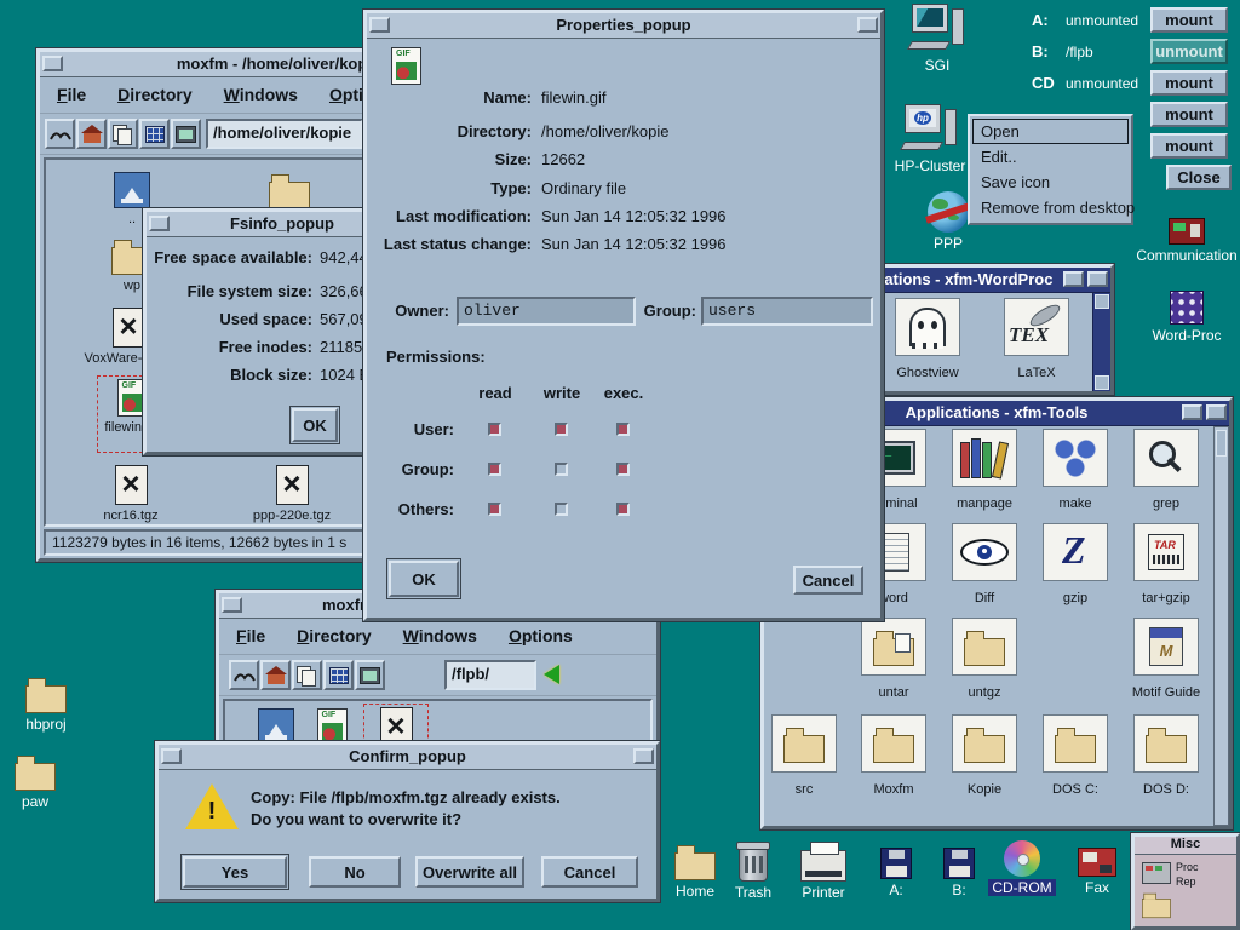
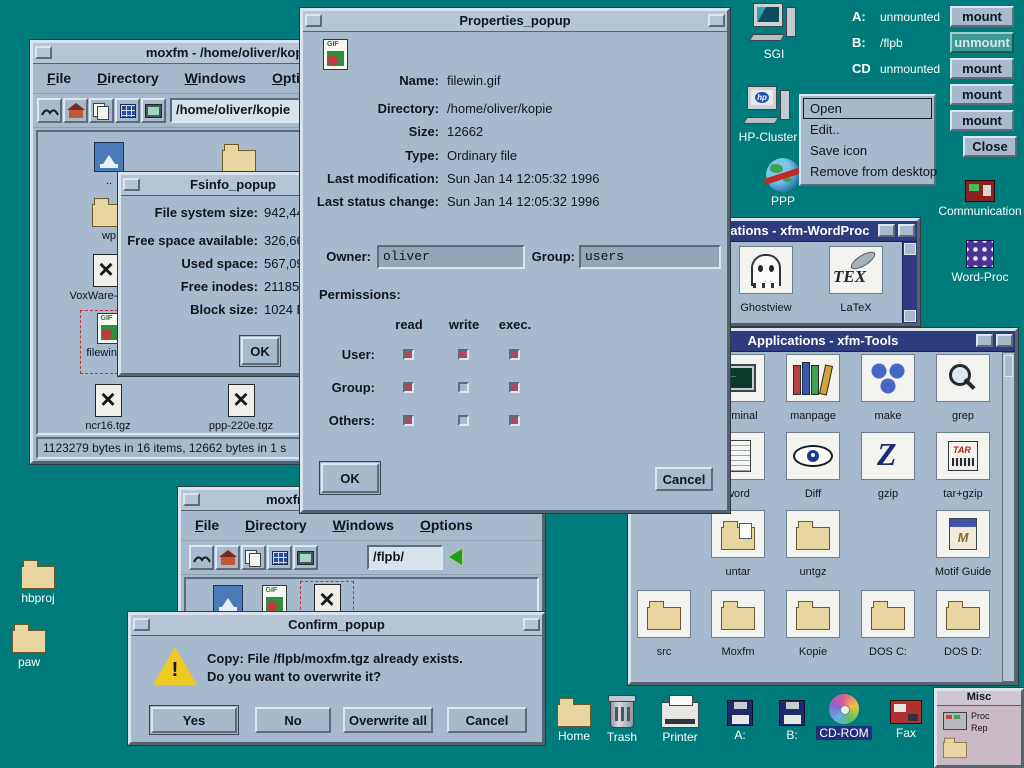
  SGI
  HP-Cluster
  PPP
  Communication
  Word-Proc
  hbproj
  paw
  Home
  Trash
  Printer
  A:
  B:
  CD-ROM
  Fax
  A:
  unmounted
  mount
  B:
  /flpb
  unmount
  CD
  unmounted
  mount
  mount
  mount
  Close
  moxfm - /home/oliver/ko
  File
  Directory
  Windows
  /home/oliver/kopie
  ..
  wp
  ncr16.tgz
  ppp-220e.tgz
  1123279 bytes in 16 items, 12662 bytes in 1 s
  Fsinfo_popup
- Free space available:
+ File system size:
  942,4
- File system size:
+ Free space available:
  326,6
  Used space:
  567,0
  Free inodes:
  21185
  Block size:
  1024
  OK
  ations - xfm-WordProc
  Ghostview
  LaTeX
  Applications - xfm-Tools
  manpage
  make
  grep
  word
  Diff
  gzip
  tar+gzip
  untar
  untgz
  Motif Guide
  src
  Moxfm
  Kopie
  DOS C:
  DOS D:
  File
  Directory
  Windows
  Options
  /flpb/
  Misc
  Proc
  Rep
  Confirm_popup
  Copy: File /flpb/moxfm.tgz already exists.
  Do you want to overwrite it?
  Yes
  No
  Overwrite all
  Cancel
  Properties_popup
  Name:
  filewin.gif
  Directory:
  /home/oliver/kopie
  Size:
  12662
  Type:
  Ordinary file
  Last modification:
  Sun Jan 14 12:05:32 1996
  Last status change:
  Sun Jan 14 12:05:32 1996
  Owner:
  oliver
  Group:
  users
  Permissions:
  read
  write
  exec.
  User:
  Group:
  Others:
  OK
  Cancel
  Open
  Edit..
  Save icon
  Remove from desktop
